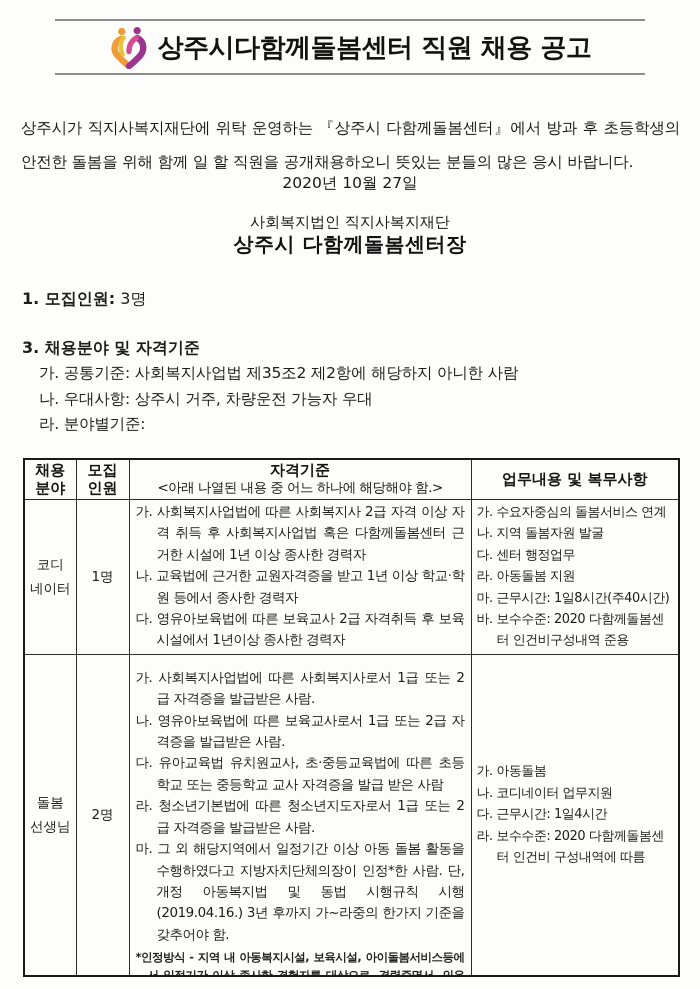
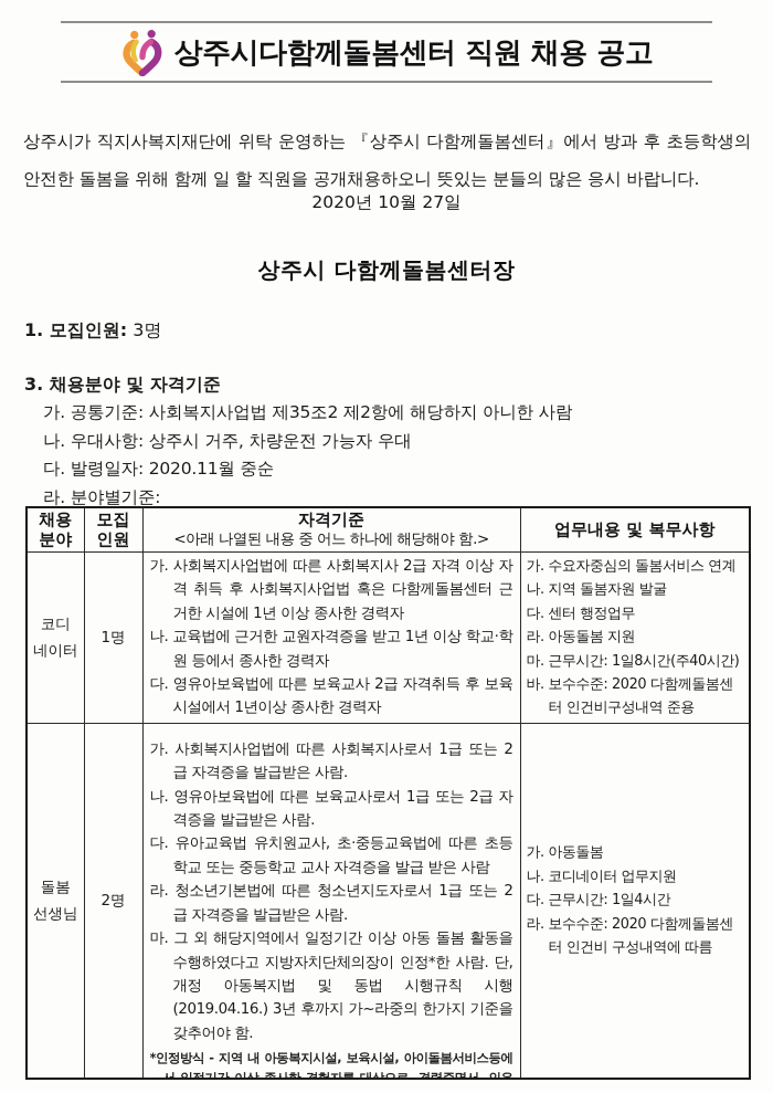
  상주시다함께돌봄센터 직원 채용 공고
  상주시가 직지사복지재단에 위탁 운영하는 『상주시 다함께돌봄센터』에서 방과 후 초등학생의 안전한 돌봄을 위해 함께 일 할 직원을 공개채용하오니 뜻있는 분들의 많은 응시 바랍니다.
  2020년 10월 27일
- 사회복지법인 직지사복지재단
  상주시 다함께돌봄센터장
  1. 모집인원: 3명
  3. 채용분야 및 자격기준
  가. 공통기준: 사회복지사업법 제35조2 제2항에 해당하지 아니한 사람
  나. 우대사항: 상주시 거주, 차량운전 가능자 우대
+ 다. 발령일자: 2020.11월 중순
  라. 분야별기준:
  채용 분야	모집 인원	자격기준 <아래 나열된 내용 중 어느 하나에 해당해야 함.>	업무내용 및 복무사항
  코디 네이터	1명	가. 사회복지사업법에 따른 사회복지사 2급 자격 이상 자격 취득 후 사회복지사업법 혹은 다함께돌봄센터 근거한 시설에 1년 이상 종사한 경력자 나. 교육법에 근거한 교원자격증을 받고 1년 이상 학교·학원 등에서 종사한 경력자 다. 영유아보육법에 따른 보육교사 2급 자격취득 후 보육시설에서 1년이상 종사한 경력자	가. 수요자중심의 돌봄서비스 연계 나. 지역 돌봄자원 발굴 다. 센터 행정업무 라. 아동돌봄 지원 마. 근무시간: 1일8시간(주40시간) 바. 보수수준: 2020 다함께돌봄센터 인건비구성내역 준용
  돌봄 선생님	2명	가. 사회복지사업법에 따른 사회복지사로서 1급 또는 2급 자격증을 발급받은 사람. 나. 영유아보육법에 따른 보육교사로서 1급 또는 2급 자격증을 발급받은 사람. 다. 유아교육법 유치원교사, 초·중등교육법에 따른 초등학교 또는 중등학교 교사 자격증을 발급 받은 사람 라. 청소년기본법에 따른 청소년지도자로서 1급 또는 2급 자격증을 발급받은 사람. 마. 그 외 해당지역에서 일정기간 이상 아동 돌봄 활동을 수행하였다고 지방자치단체의장이 인정*한 사람. 단, 개정 아동복지법 및 동법 시행규칙 시행(2019.04.16.) 3년 후까지 가~라중의 한가지 기준을 갖추어야 함. *인정방식 - 지역 내 아동복지시설, 보육시설, 아이돌봄서비스등에	가. 아동돌봄 나. 코디네이터 업무지원 다. 근무시간: 1일4시간 라. 보수수준: 2020 다함께돌봄센터 인건비 구성내역에 따름
